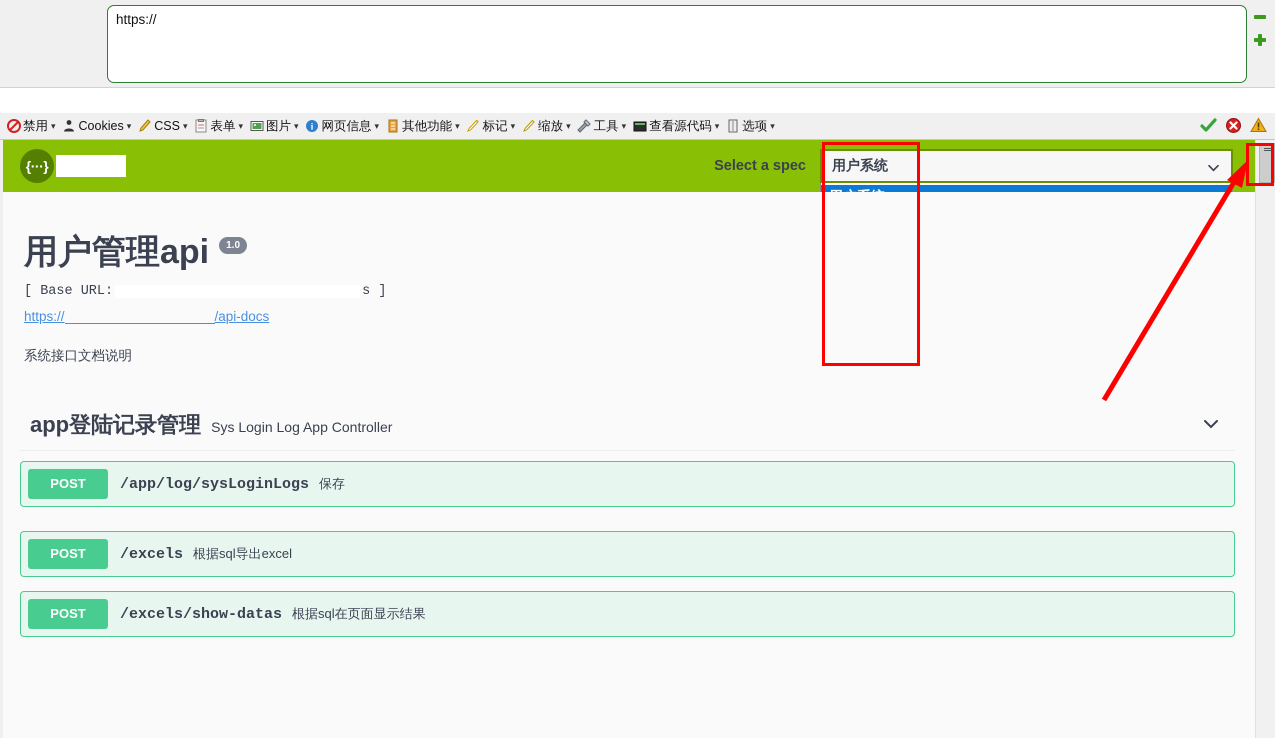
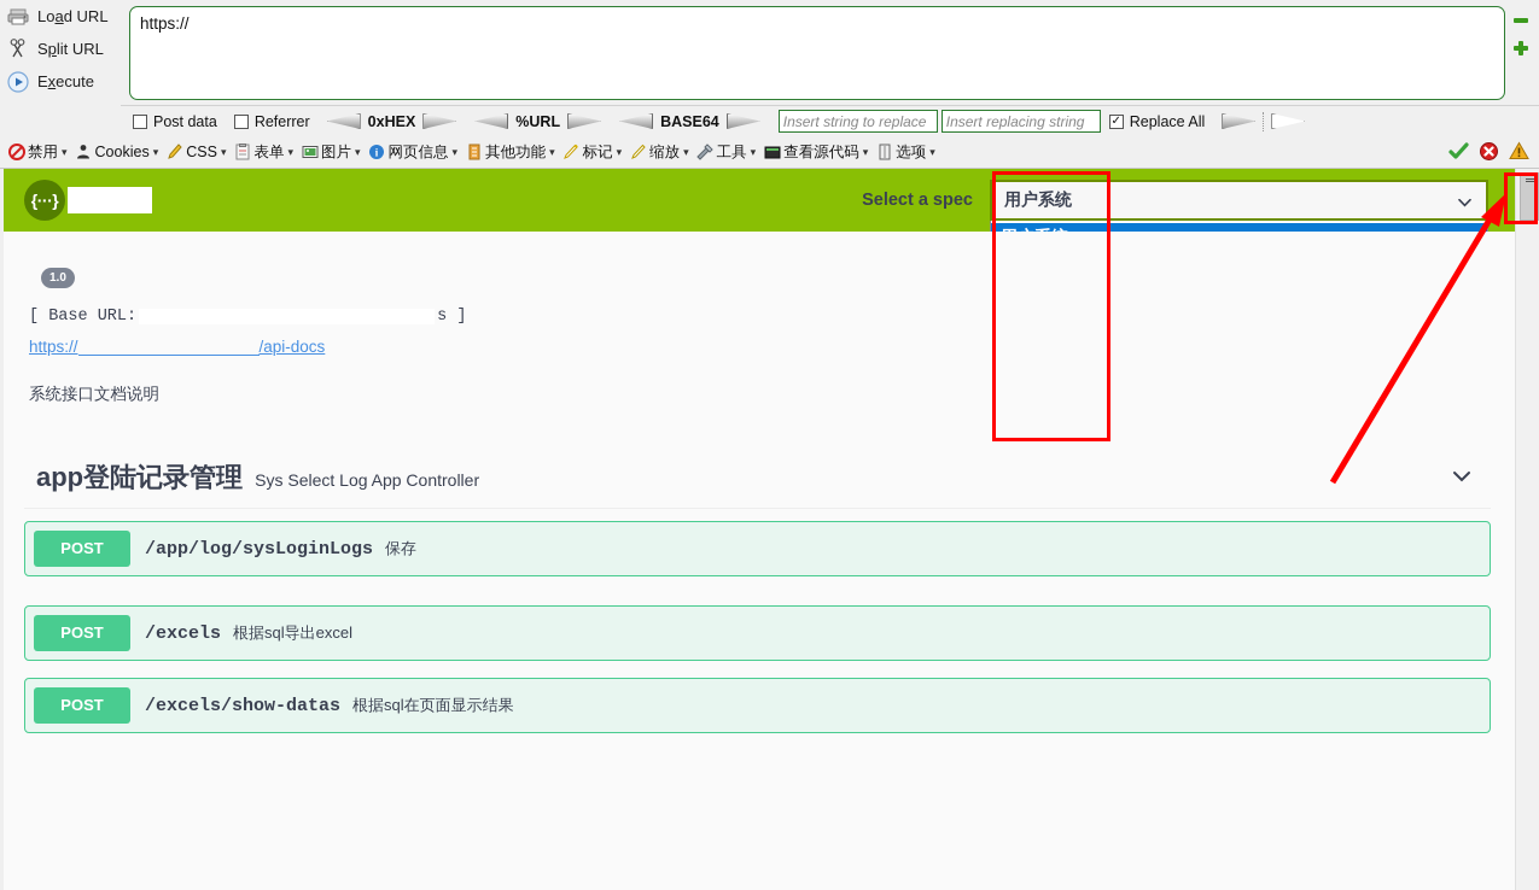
+ Load URL
+ Split URL
+ Execute
  https://
+ Post data
+ Referrer
+ 0xHEX
+ %URL
+ BASE64
+ Insert string to replace
+ Insert replacing string
+ ✓
+ Replace All
  禁用
  ▾
  Cookies
  ▾
  CSS
  ▾
  表单
  ▾
  图片
  ▾
  i
  网页信息
  ▾
  其他功能
  ▾
  标记
  ▾
  缩放
  ▾
  工具
  ▾
  查看源代码
  ▾
  选项
  ▾
  {···}
  Select a spec
  用户系统
- 用户管理api
  1.0
  [ Base URL:
  s ]
  https://
  /api-docs
  系统接口文档说明
  app登陆记录管理
- Sys Login Log App Controller
+ Sys Select Log App Controller
  POST
  /app/log/sysLoginLogs
  保存
  POST
  /excels
  根据sql导出excel
  POST
  /excels/show-datas
  根据sql在页面显示结果
